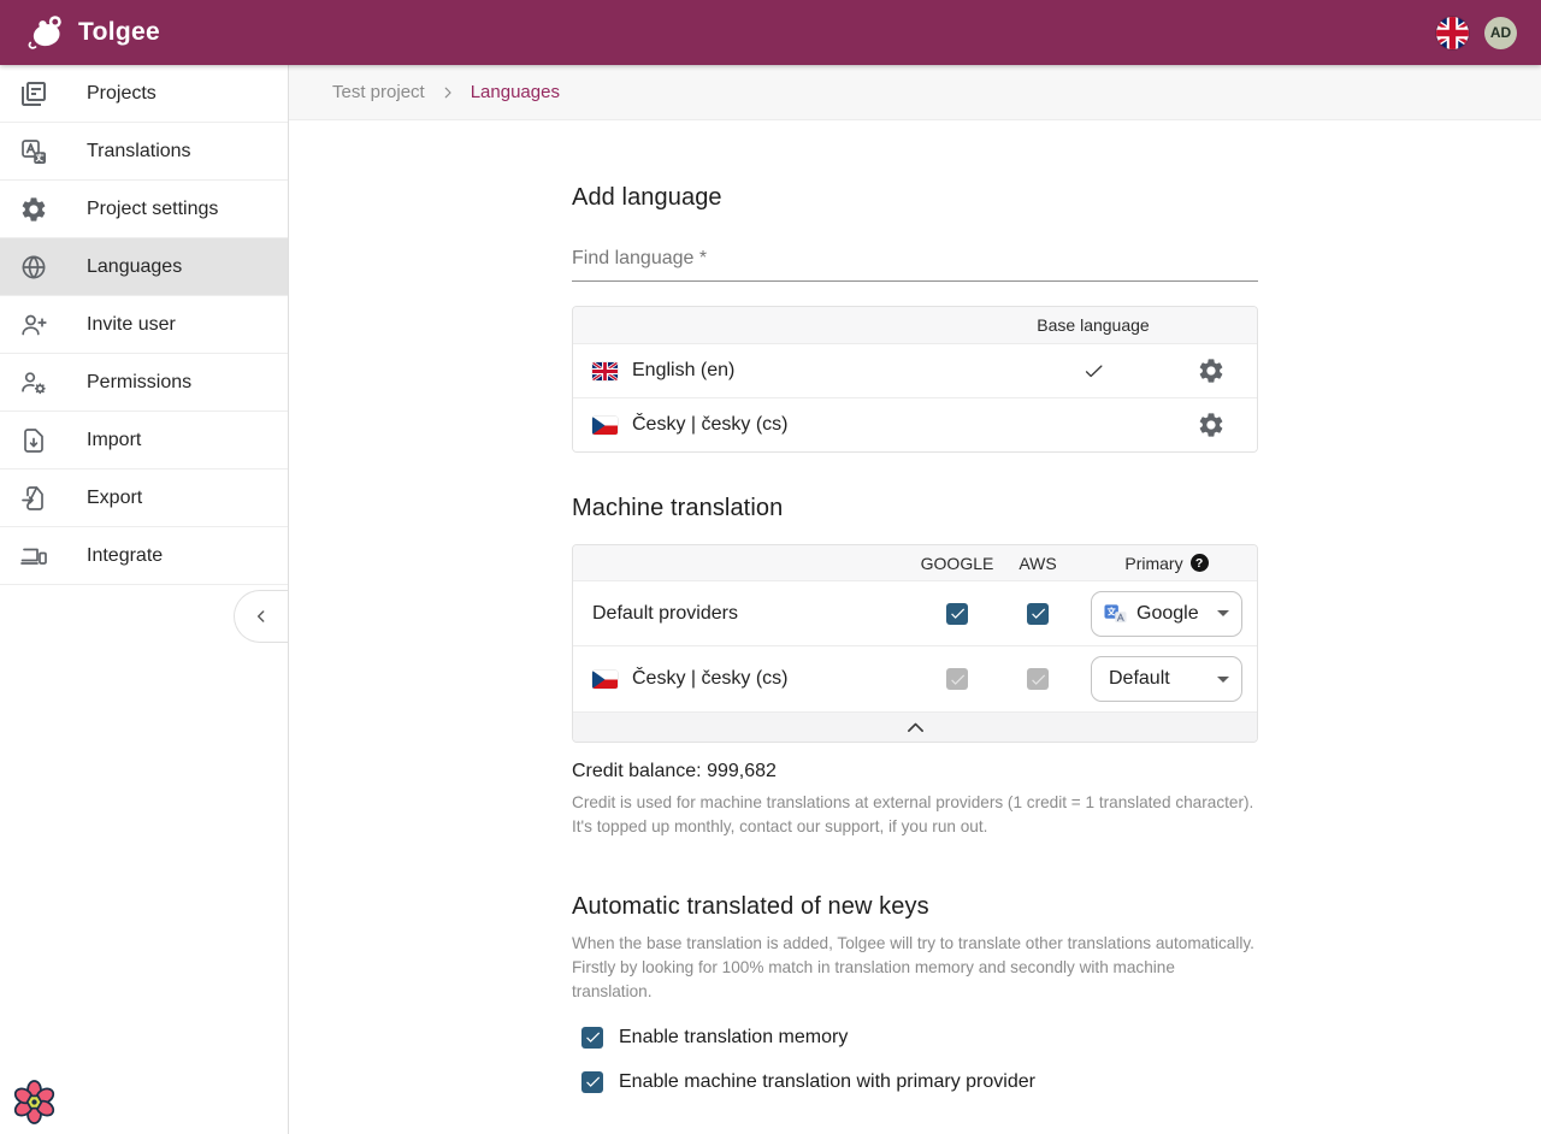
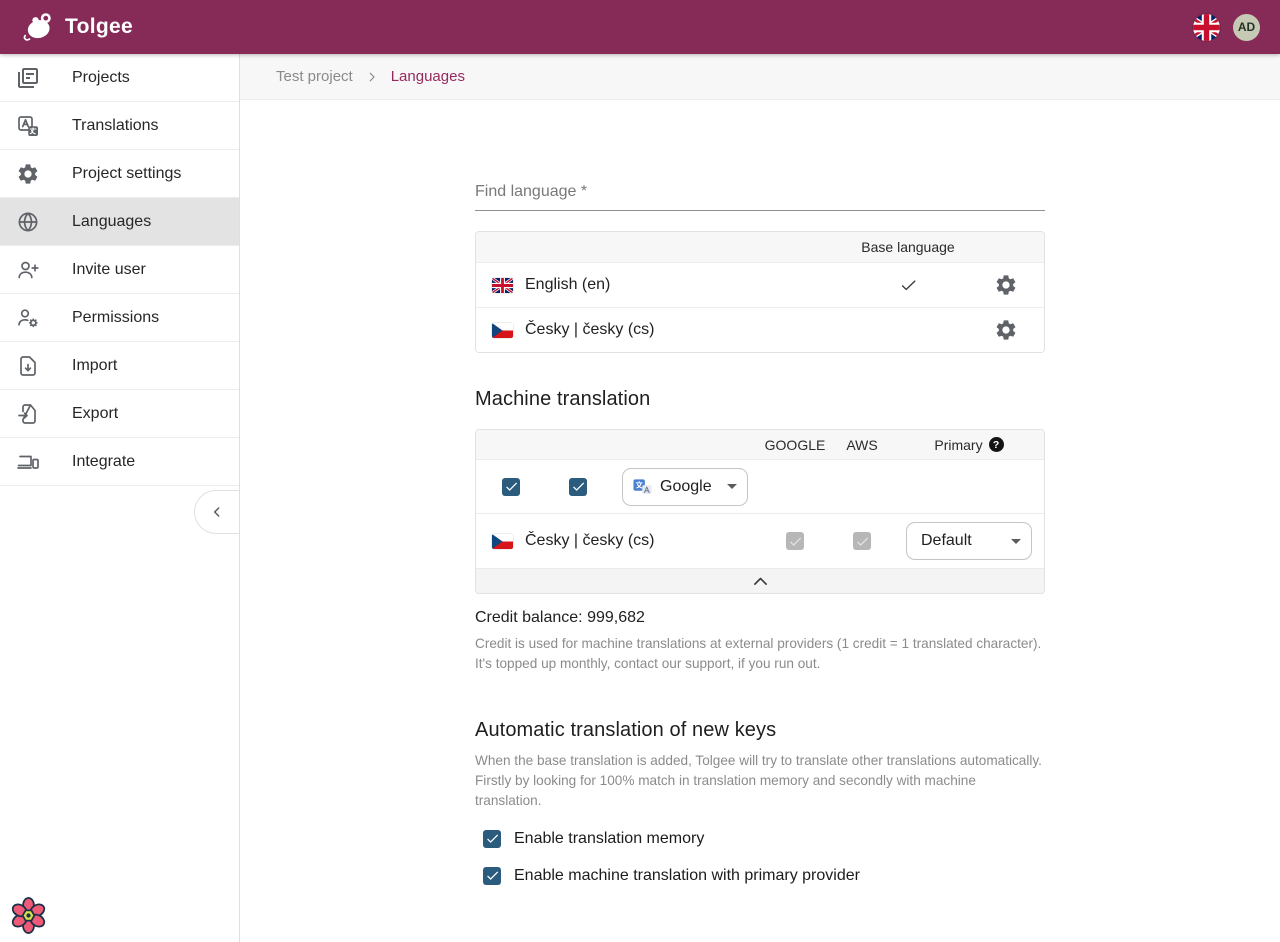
  Tolgee
  AD
  Projects
  Translations
  Project settings
  Languages
  Invite user
  Permissions
  Import
  Export
  Integrate
  Test project
  Languages
- Add language
  Find language *
  Base language
  English (en)
  Česky | česky (cs)
  Machine translation
  GOOGLE
  AWS
  Primary
  ?
- Default providers
  Google
  Česky | česky (cs)
  Default
  Credit balance: 999,682
  Credit is used for machine translations at external providers (1 credit = 1 translated character). It's topped up monthly, contact our support, if you run out.
- Automatic translated of new keys
+ Automatic translation of new keys
  When the base translation is added, Tolgee will try to translate other translations automatically. Firstly by looking for 100% match in translation memory and secondly with machine translation.
  Enable translation memory
  Enable machine translation with primary provider
